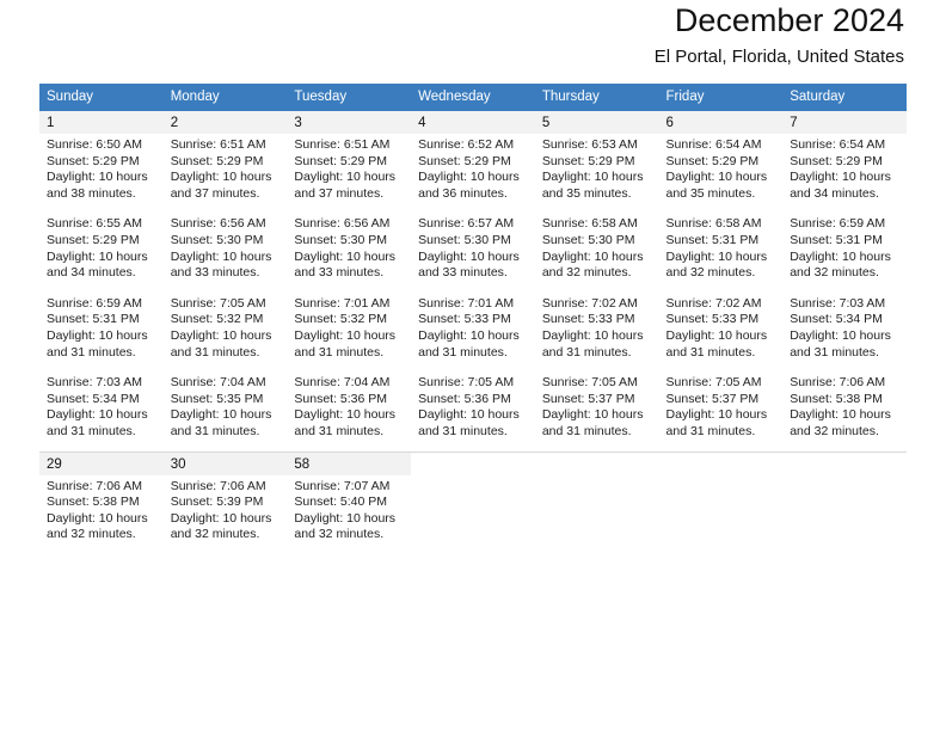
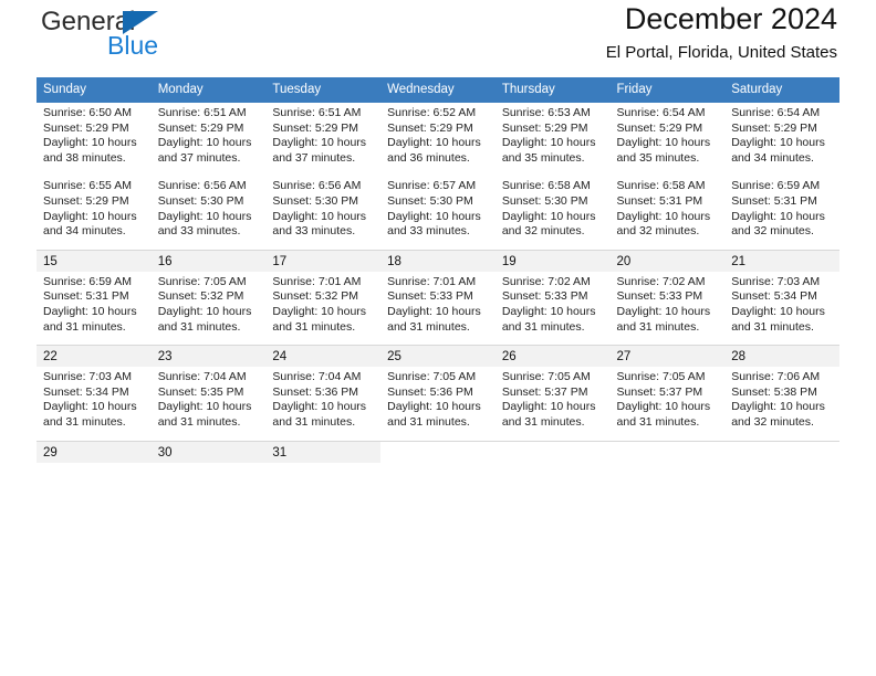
+ General
+ Blue
  December 2024
  El Portal, Florida, United States
  Sunday	Monday	Tuesday	Wednesday	Thursday	Friday	Saturday
- 1	2	3	4	5	6	7
  Sunrise: 6:50 AM Sunset: 5:29 PM Daylight: 10 hours and 38 minutes.	Sunrise: 6:51 AM Sunset: 5:29 PM Daylight: 10 hours and 37 minutes.	Sunrise: 6:51 AM Sunset: 5:29 PM Daylight: 10 hours and 37 minutes.	Sunrise: 6:52 AM Sunset: 5:29 PM Daylight: 10 hours and 36 minutes.	Sunrise: 6:53 AM Sunset: 5:29 PM Daylight: 10 hours and 35 minutes.	Sunrise: 6:54 AM Sunset: 5:29 PM Daylight: 10 hours and 35 minutes.	Sunrise: 6:54 AM Sunset: 5:29 PM Daylight: 10 hours and 34 minutes.
  Sunrise: 6:55 AM Sunset: 5:29 PM Daylight: 10 hours and 34 minutes.	Sunrise: 6:56 AM Sunset: 5:30 PM Daylight: 10 hours and 33 minutes.	Sunrise: 6:56 AM Sunset: 5:30 PM Daylight: 10 hours and 33 minutes.	Sunrise: 6:57 AM Sunset: 5:30 PM Daylight: 10 hours and 33 minutes.	Sunrise: 6:58 AM Sunset: 5:30 PM Daylight: 10 hours and 32 minutes.	Sunrise: 6:58 AM Sunset: 5:31 PM Daylight: 10 hours and 32 minutes.	Sunrise: 6:59 AM Sunset: 5:31 PM Daylight: 10 hours and 32 minutes.
+ 15	16	17	18	19	20	21
  Sunrise: 6:59 AM Sunset: 5:31 PM Daylight: 10 hours and 31 minutes.	Sunrise: 7:05 AM Sunset: 5:32 PM Daylight: 10 hours and 31 minutes.	Sunrise: 7:01 AM Sunset: 5:32 PM Daylight: 10 hours and 31 minutes.	Sunrise: 7:01 AM Sunset: 5:33 PM Daylight: 10 hours and 31 minutes.	Sunrise: 7:02 AM Sunset: 5:33 PM Daylight: 10 hours and 31 minutes.	Sunrise: 7:02 AM Sunset: 5:33 PM Daylight: 10 hours and 31 minutes.	Sunrise: 7:03 AM Sunset: 5:34 PM Daylight: 10 hours and 31 minutes.
+ 22	23	24	25	26	27	28
  Sunrise: 7:03 AM Sunset: 5:34 PM Daylight: 10 hours and 31 minutes.	Sunrise: 7:04 AM Sunset: 5:35 PM Daylight: 10 hours and 31 minutes.	Sunrise: 7:04 AM Sunset: 5:36 PM Daylight: 10 hours and 31 minutes.	Sunrise: 7:05 AM Sunset: 5:36 PM Daylight: 10 hours and 31 minutes.	Sunrise: 7:05 AM Sunset: 5:37 PM Daylight: 10 hours and 31 minutes.	Sunrise: 7:05 AM Sunset: 5:37 PM Daylight: 10 hours and 31 minutes.	Sunrise: 7:06 AM Sunset: 5:38 PM Daylight: 10 hours and 32 minutes.
- 29	30	58
+ 29	30	31
- Sunrise: 7:06 AM Sunset: 5:38 PM Daylight: 10 hours and 32 minutes.	Sunrise: 7:06 AM Sunset: 5:39 PM Daylight: 10 hours and 32 minutes.	Sunrise: 7:07 AM Sunset: 5:40 PM Daylight: 10 hours and 32 minutes.
